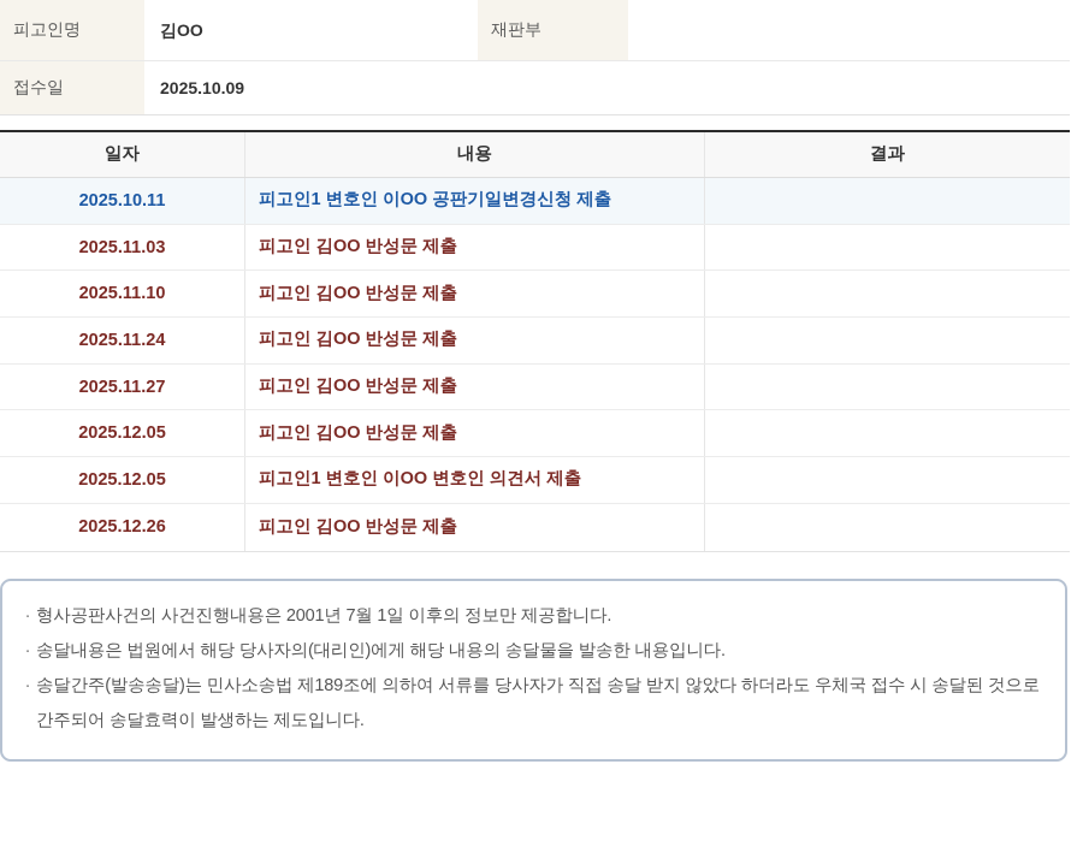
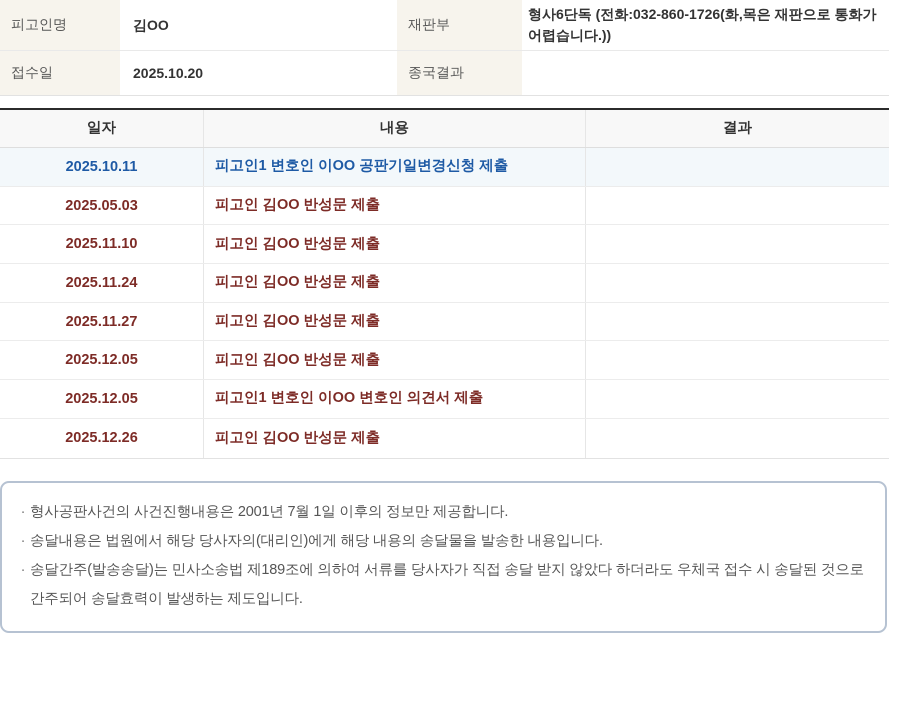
  피고인명
  김OO
  재판부
+ 형사6단독 (전화:032-860-1726(화,목은 재판으로 통화가 어렵습니다.))
  접수일
- 2025.10.09
+ 2025.10.20
+ 종국결과
  일자
  내용
  결과
  2025.10.11
  피고인1 변호인 이OO 공판기일변경신청 제출
- 2025.11.03
+ 2025.05.03
  피고인 김OO 반성문 제출
  2025.11.10
  피고인 김OO 반성문 제출
  2025.11.24
  피고인 김OO 반성문 제출
  2025.11.27
  피고인 김OO 반성문 제출
  2025.12.05
  피고인 김OO 반성문 제출
  2025.12.05
  피고인1 변호인 이OO 변호인 의견서 제출
  2025.12.26
  피고인 김OO 반성문 제출
  ·
  형사공판사건의 사건진행내용은 2001년 7월 1일 이후의 정보만 제공합니다.
  ·
  송달내용은 법원에서 해당 당사자의(대리인)에게 해당 내용의 송달물을 발송한 내용입니다.
  ·
  송달간주(발송송달)는 민사소송법 제189조에 의하여 서류를 당사자가 직접 송달 받지 않았다 하더라도 우체국 접수 시 송달된 것으로 간주되어 송달효력이 발생하는 제도입니다.
